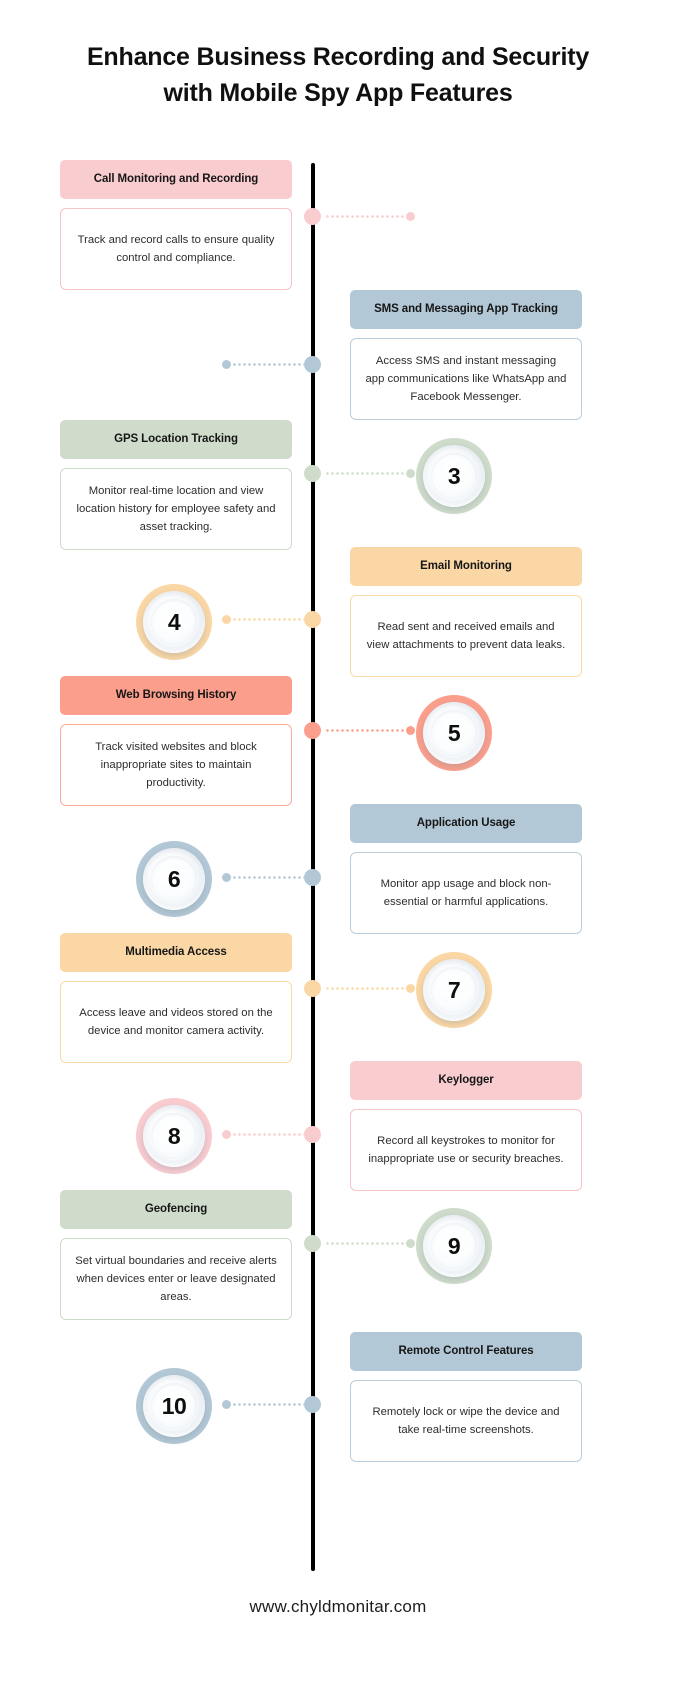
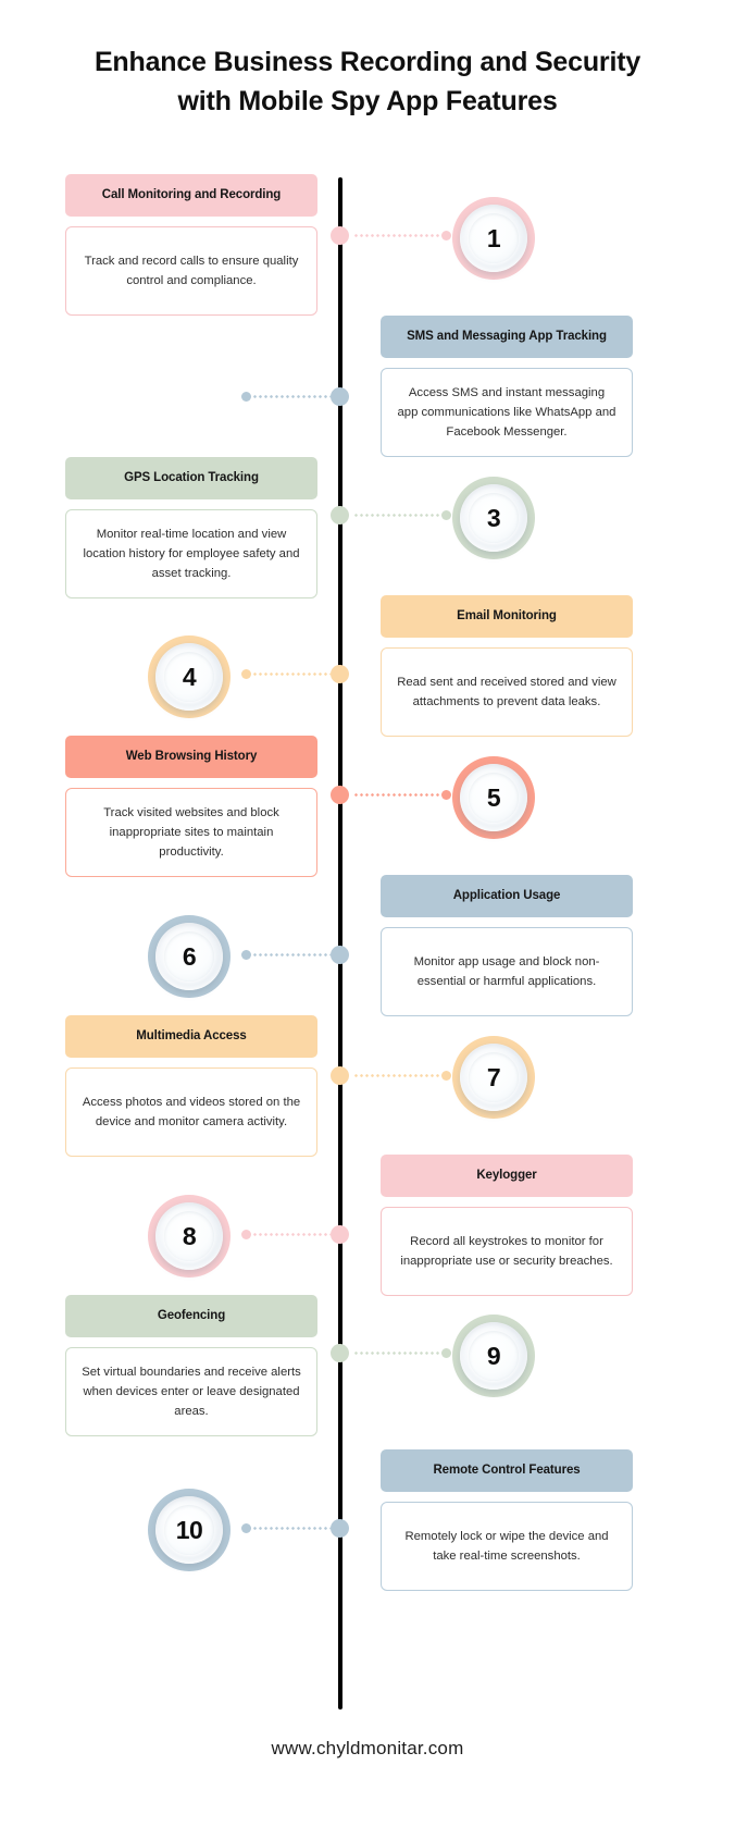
  Enhance Business Recording and Security
  with Mobile Spy App Features
  Call Monitoring and Recording
  Track and record calls to ensure quality control and compliance.
  SMS and Messaging App Tracking
  Access SMS and instant messaging app communications like WhatsApp and Facebook Messenger.
  GPS Location Tracking
  Monitor real-time location and view location history for employee safety and asset tracking.
  Email Monitoring
- Read sent and received emails and view attachments to prevent data leaks.
+ Read sent and received stored and view attachments to prevent data leaks.
  Web Browsing History
  Track visited websites and block inappropriate sites to maintain productivity.
  Application Usage
  Monitor app usage and block non-essential or harmful applications.
  Multimedia Access
- Access leave and videos stored on the device and monitor camera activity.
+ Access photos and videos stored on the device and monitor camera activity.
  Keylogger
  Record all keystrokes to monitor for inappropriate use or security breaches.
  Geofencing
  Set virtual boundaries and receive alerts when devices enter or leave designated areas.
  Remote Control Features
  Remotely lock or wipe the device and take real-time screenshots.
  www.chyldmonitar.com
+ 1
  3
  4
  5
  6
  7
  8
  9
  10
